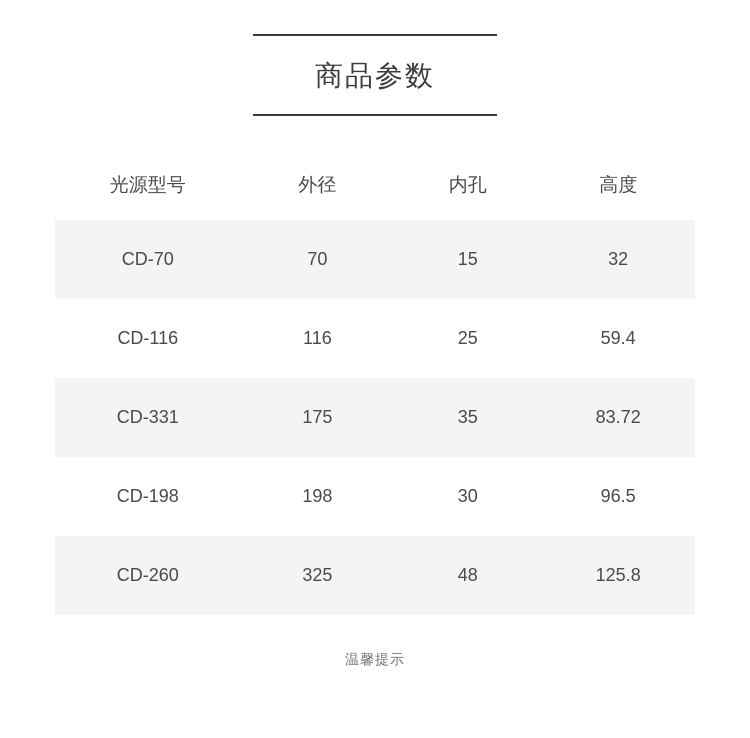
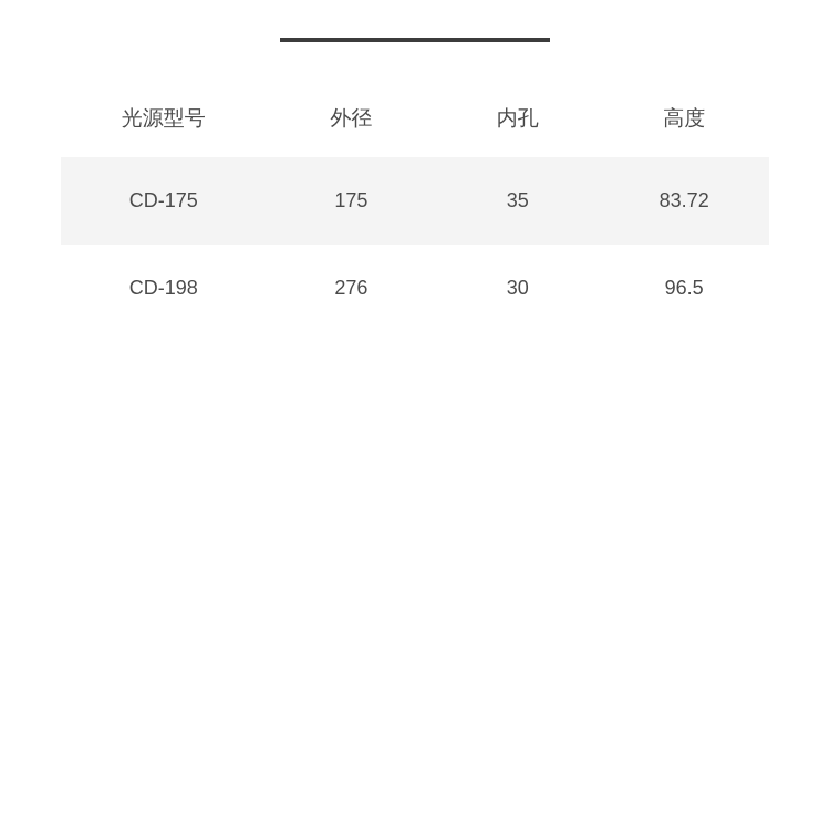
- 商品参数
  光源型号	外径	内孔	高度
- CD-70	70	15	32
- CD-116	116	25	59.4
- CD-331	175	35	83.72
+ CD-175	175	35	83.72
- CD-198	198	30	96.5
+ CD-198	276	30	96.5
- CD-260	325	48	125.8
- 温馨提示
